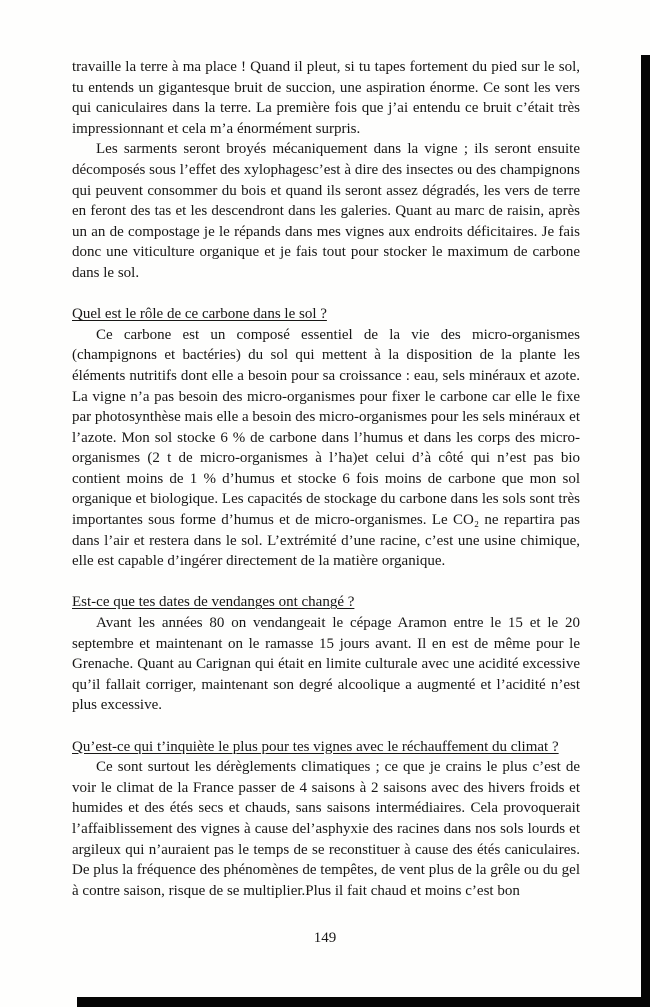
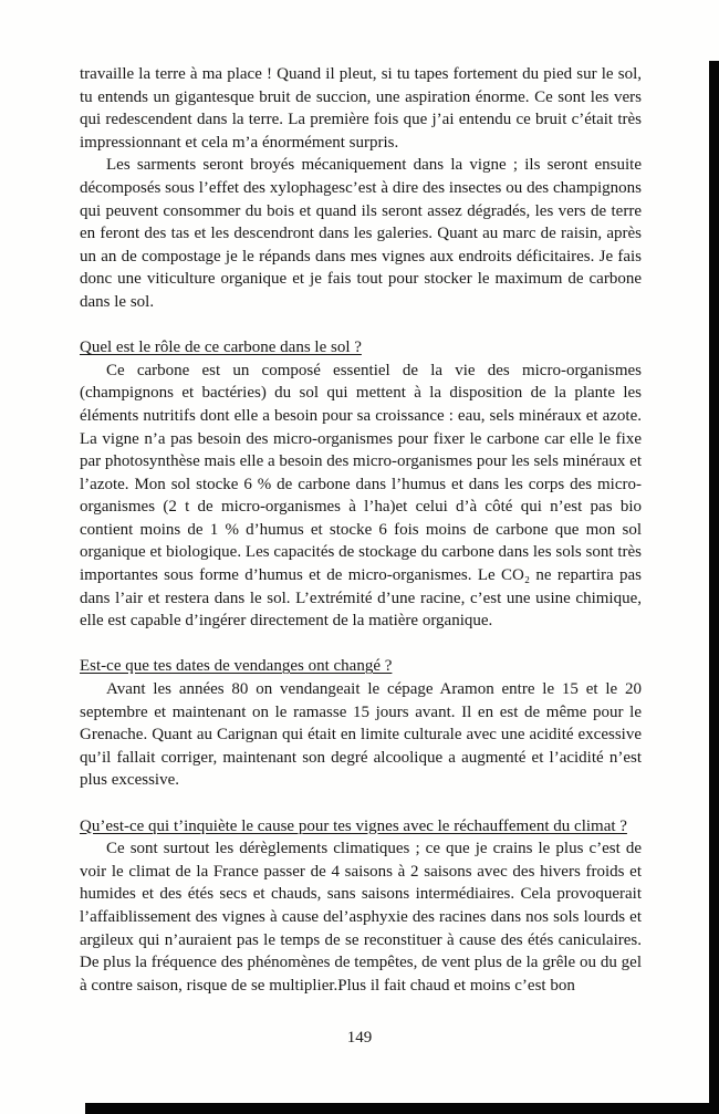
- travaille la terre à ma place ! Quand il pleut, si tu tapes fortement du pied sur le sol, tu entends un gigantesque bruit de succion, une aspiration énorme. Ce sont les vers qui caniculaires dans la terre. La première fois que j’ai entendu ce bruit c’était très impressionnant et cela m’a énormément surpris.
+ travaille la terre à ma place ! Quand il pleut, si tu tapes fortement du pied sur le sol, tu entends un gigantesque bruit de succion, une aspiration énorme. Ce sont les vers qui redescendent dans la terre. La première fois que j’ai entendu ce bruit c’était très impressionnant et cela m’a énormément surpris.
  Les sarments seront broyés mécaniquement dans la vigne ; ils seront ensuite décomposés sous l’effet des xylophagesc’est à dire des insectes ou des champignons qui peuvent consommer du bois et quand ils seront assez dégradés, les vers de terre en feront des tas et les descendront dans les galeries. Quant au marc de raisin, après un an de compostage je le répands dans mes vignes aux endroits déficitaires. Je fais donc une viticulture organique et je fais tout pour stocker le maximum de carbone dans le sol.
  Quel est le rôle de ce carbone dans le sol ?
  Ce carbone est un composé essentiel de la vie des micro-organismes (champignons et bactéries) du sol qui mettent à la disposition de la plante les éléments nutritifs dont elle a besoin pour sa croissance : eau, sels minéraux et azote. La vigne n’a pas besoin des micro-organismes pour fixer le carbone car elle le fixe par photosynthèse mais elle a besoin des micro-organismes pour les sels minéraux et l’azote. Mon sol stocke 6 % de carbone dans l’humus et dans les corps des micro-organismes (2 t de micro-organismes à l’ha)et celui d’à côté qui n’est pas bio contient moins de 1 % d’humus et stocke 6 fois moins de carbone que mon sol organique et biologique. Les capacités de stockage du carbone dans les sols sont très importantes sous forme d’humus et de micro-organismes. Le CO₂ ne repartira pas dans l’air et restera dans le sol. L’extrémité d’une racine, c’est une usine chimique, elle est capable d’ingérer directement de la matière organique.
  Est-ce que tes dates de vendanges ont changé ?
  Avant les années 80 on vendangeait le cépage Aramon entre le 15 et le 20 septembre et maintenant on le ramasse 15 jours avant. Il en est de même pour le Grenache. Quant au Carignan qui était en limite culturale avec une acidité excessive qu’il fallait corriger, maintenant son degré alcoolique a augmenté et l’acidité n’est plus excessive.
- Qu’est-ce qui t’inquiète le plus pour tes vignes avec le réchauffement du climat ?
+ Qu’est-ce qui t’inquiète le cause pour tes vignes avec le réchauffement du climat ?
  Ce sont surtout les dérèglements climatiques ; ce que je crains le plus c’est de voir le climat de la France passer de 4 saisons à 2 saisons avec des hivers froids et humides et des étés secs et chauds, sans saisons intermédiaires. Cela provoquerait l’affaiblissement des vignes à cause del’asphyxie des racines dans nos sols lourds et argileux qui n’auraient pas le temps de se reconstituer à cause des étés caniculaires. De plus la fréquence des phénomènes de tempêtes, de vent plus de la grêle ou du gel à contre saison, risque de se multiplier.Plus il fait chaud et moins c’est bon
  149
